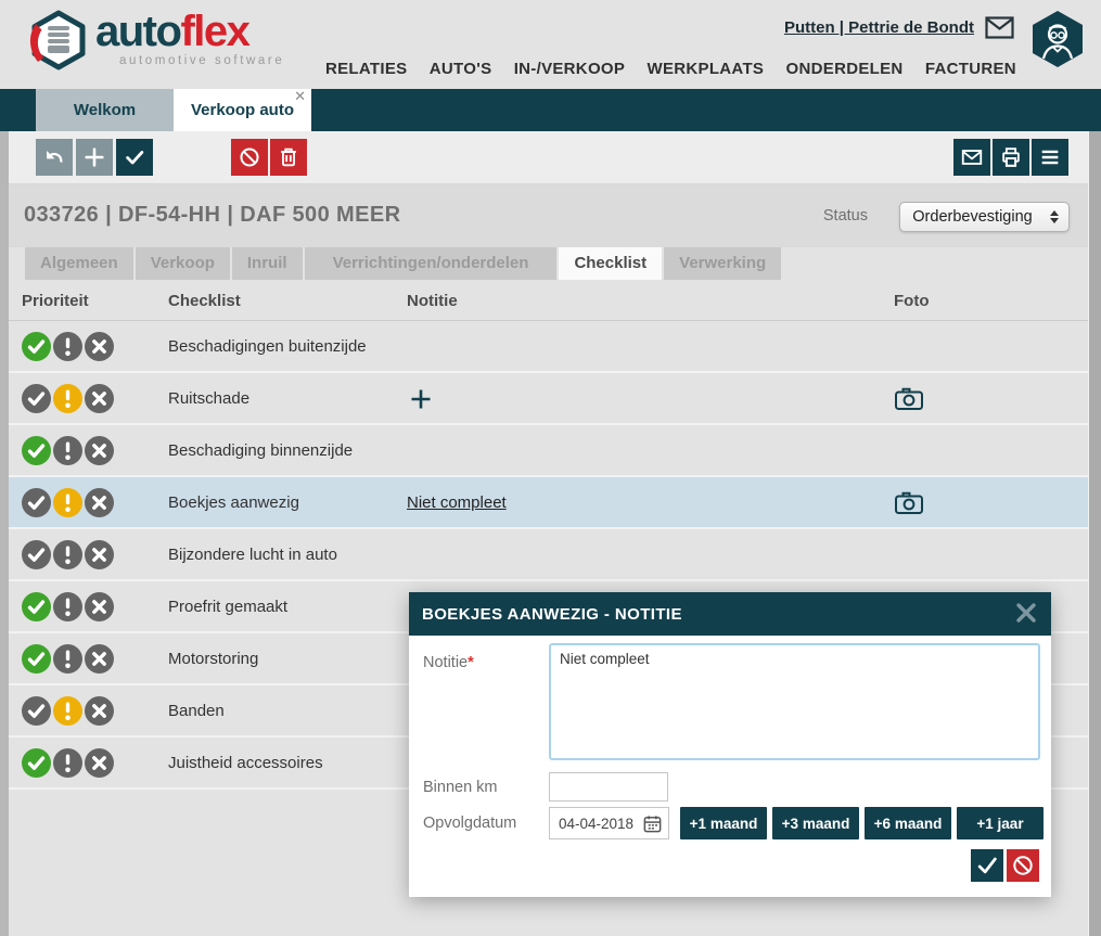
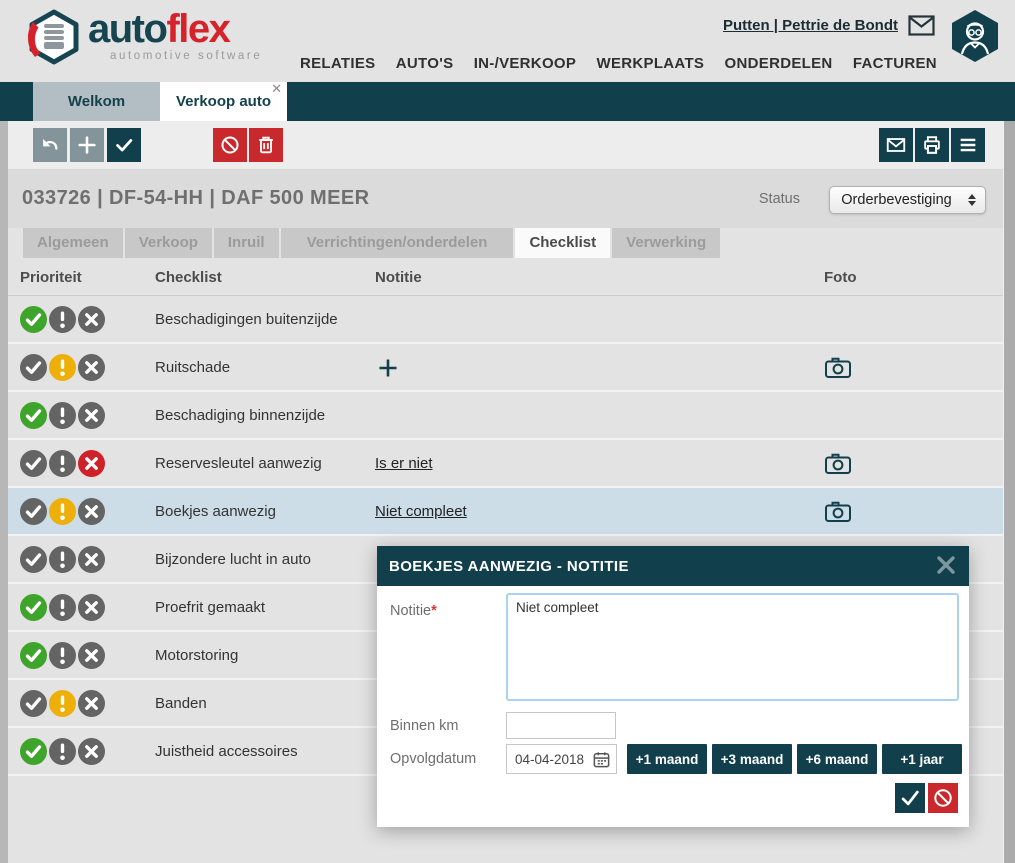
  autoflex
  automotive software
  Putten | Pettrie de Bondt
  RELATIES
  AUTO'S
  IN-/VERKOOP
  WERKPLAATS
  ONDERDELEN
  FACTUREN
  Welkom
  Verkoop auto
  ✕
  033726 | DF-54-HH | DAF 500 MEER
  Status
  Orderbevestiging
  Algemeen
  Verkoop
  Inruil
  Verrichtingen/onderdelen
  Checklist
  Verwerking
  Prioriteit
  Checklist
  Notitie
  Foto
  Beschadigingen buitenzijde
  Ruitschade
  Beschadiging binnenzijde
+ Reservesleutel aanwezig
+ Is er niet
  Boekjes aanwezig
  Niet compleet
  Bijzondere lucht in auto
  Proefrit gemaakt
  Motorstoring
  Banden
  Juistheid accessoires
  BOEKJES AANWEZIG - NOTITIE
  Notitie*
  Niet compleet
  Binnen km
  Opvolgdatum
  04-04-2018
  +1 maand
  +3 maand
  +6 maand
  +1 jaar
